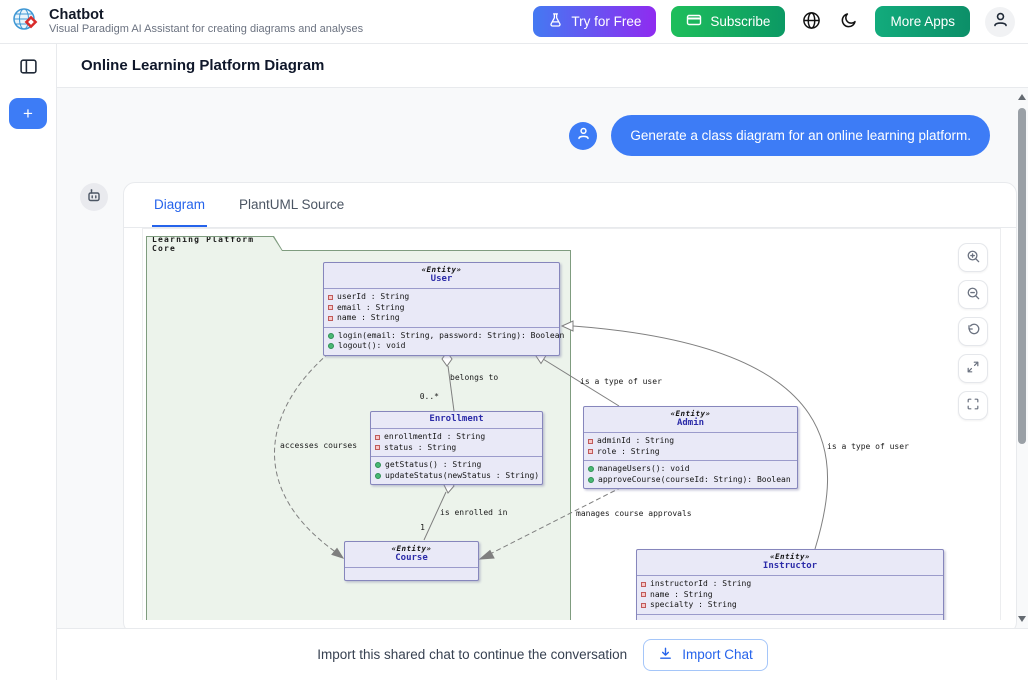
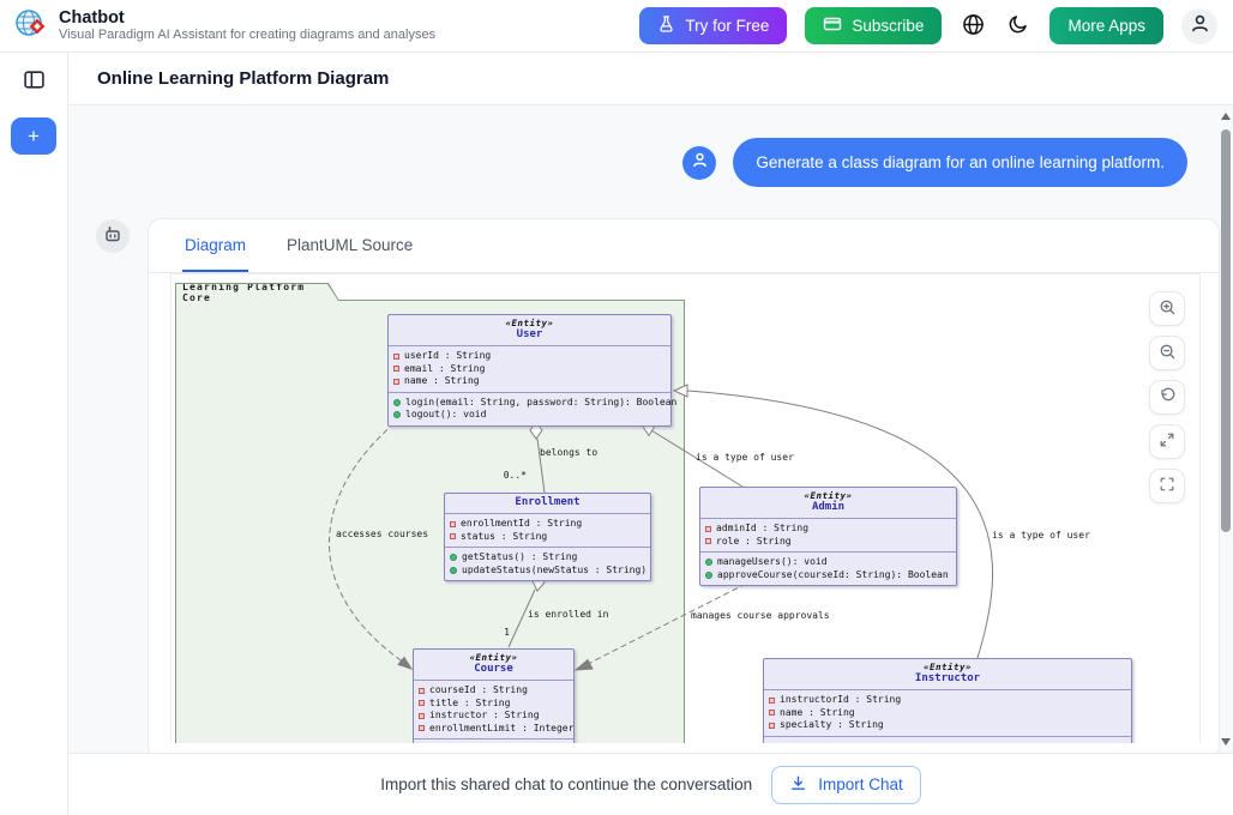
  Chatbot
  Visual Paradigm AI Assistant for creating diagrams and analyses
  Try for Free
  Subscribe
  More Apps
  +
  Online Learning Platform Diagram
  Generate a class diagram for an online learning platform.
  Diagram
  PlantUML Source
  Learning Platform Core
  «Entity»
  User
  userId : String
  email : String
  name : String
  login(email: String, password: String): Boolean
  logout(): void
  Enrollment
  enrollmentId : String
  status : String
  getStatus() : String
  updateStatus(newStatus : String)
  «Entity»
  Admin
  adminId : String
  role : String
  manageUsers(): void
  approveCourse(courseId: String): Boolean
  «Entity»
  Course
+ courseId : String
+ title : String
+ instructor : String
+ enrollmentLimit : Integer
  «Entity»
  Instructor
  instructorId : String
  name : String
  specialty : String
  belongs to
  0..*
  is a type of user
  is a type of user
  is enrolled in
  1
  accesses courses
  manages course approvals
  Import this shared chat to continue the conversation
  Import Chat
